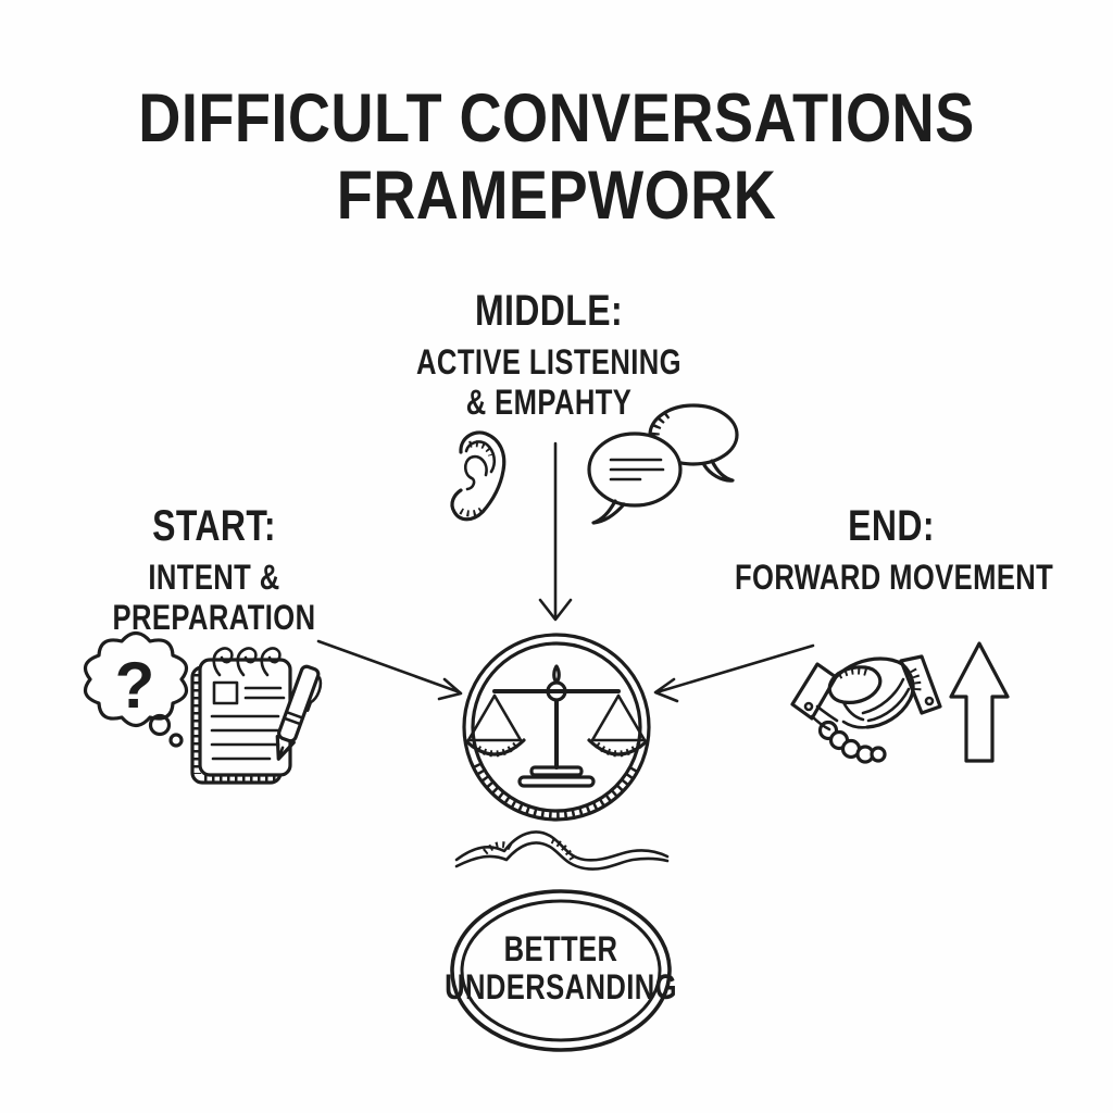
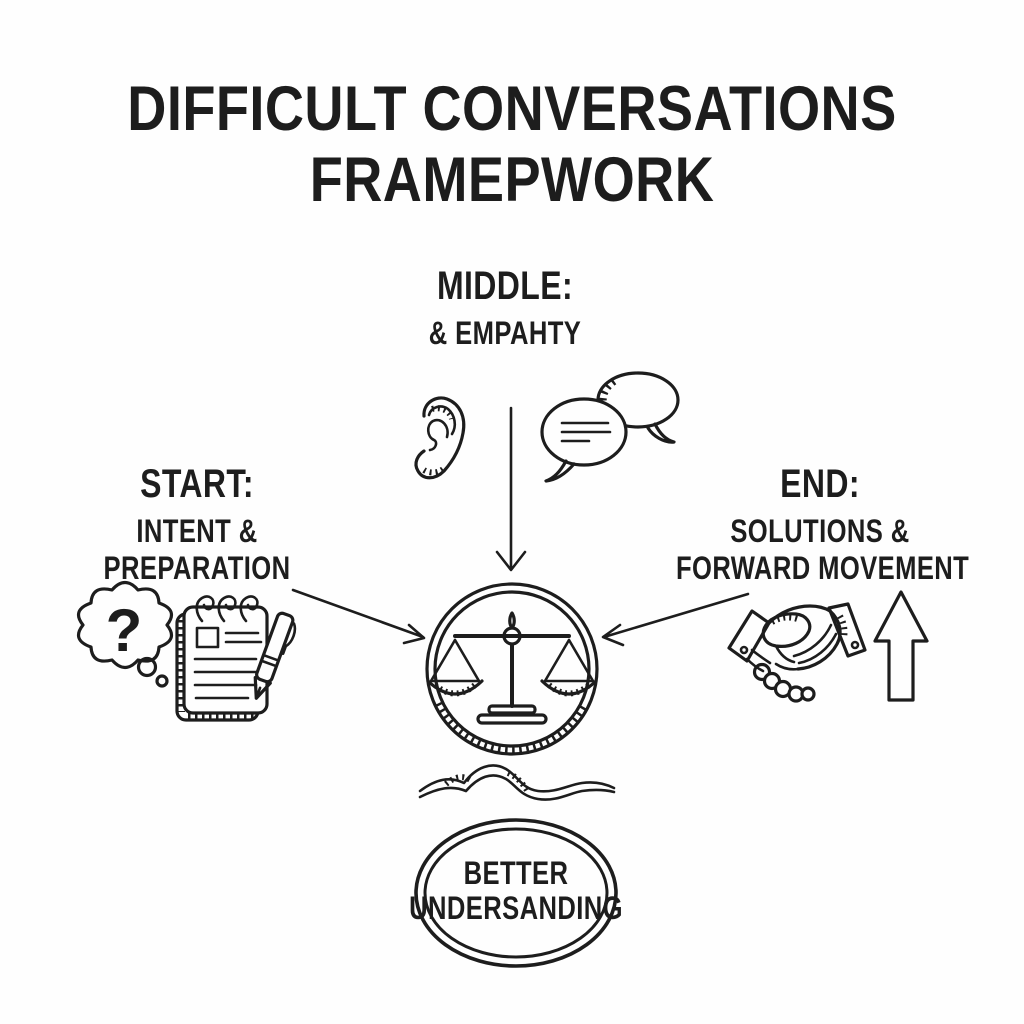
  ?
  DIFFICULT CONVERSATIONS
  FRAMEPWORK
  MIDDLE:
- ACTIVE LISTENING
  & EMPAHTY
  START:
  INTENT &
  PREPARATION
  END:
+ SOLUTIONS &
  FORWARD MOVEMENT
  BETTER
  UNDERSANDING
